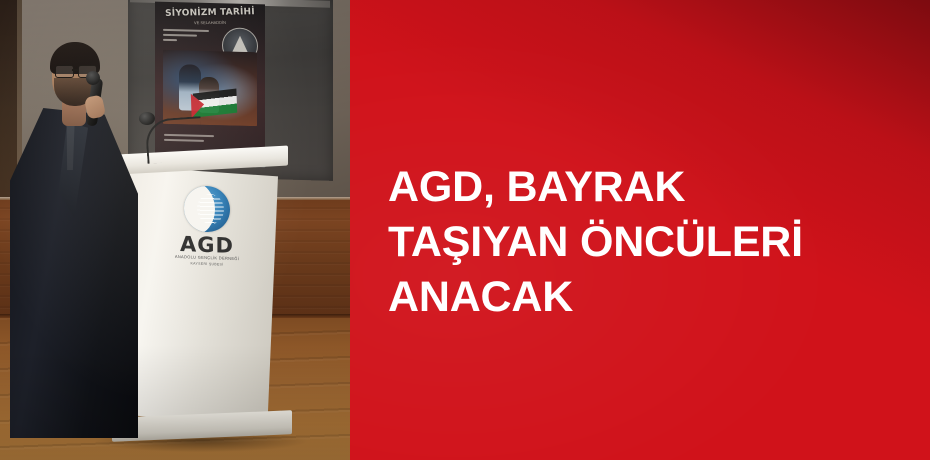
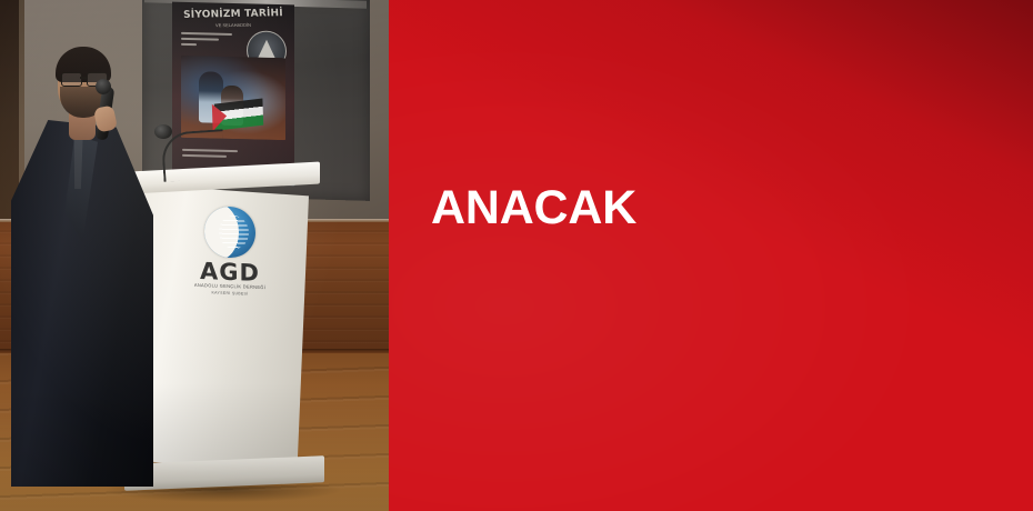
- AGD, BAYRAK
- TAŞIYAN ÖNCÜLERİ
  ANACAK
